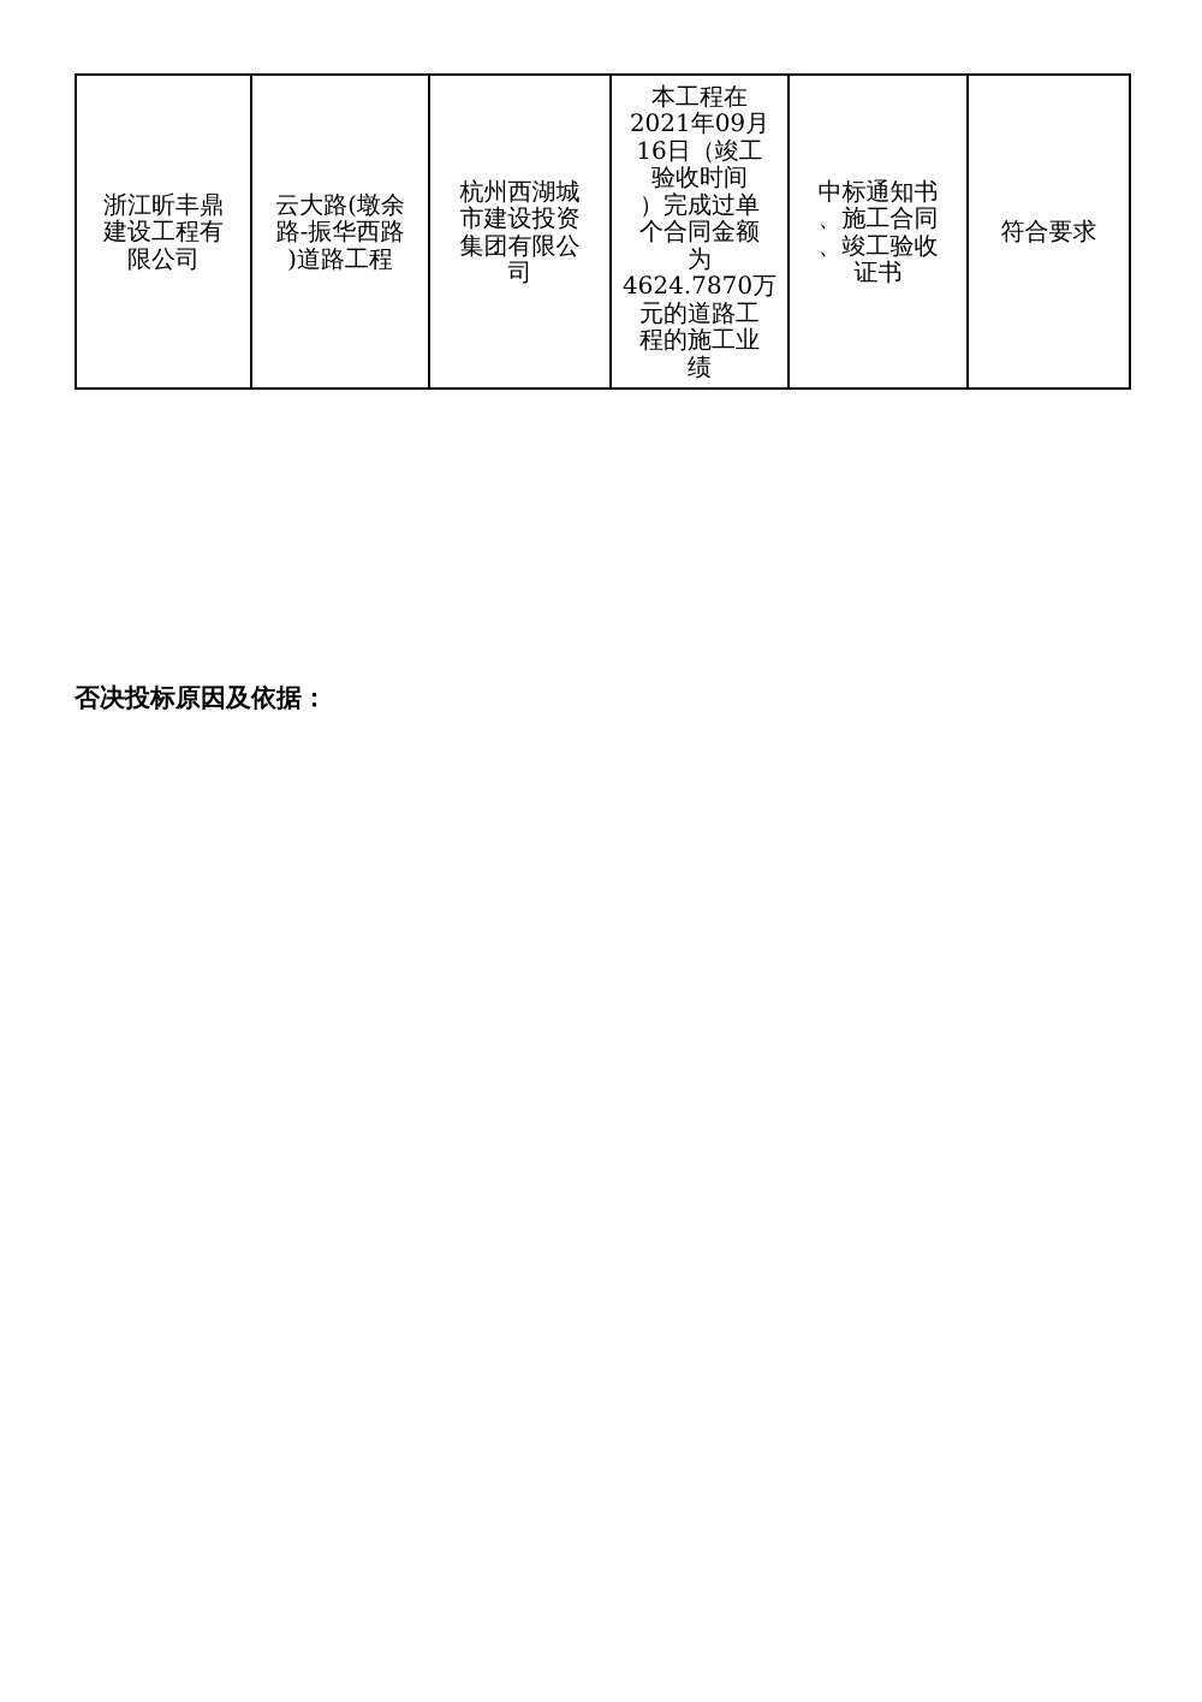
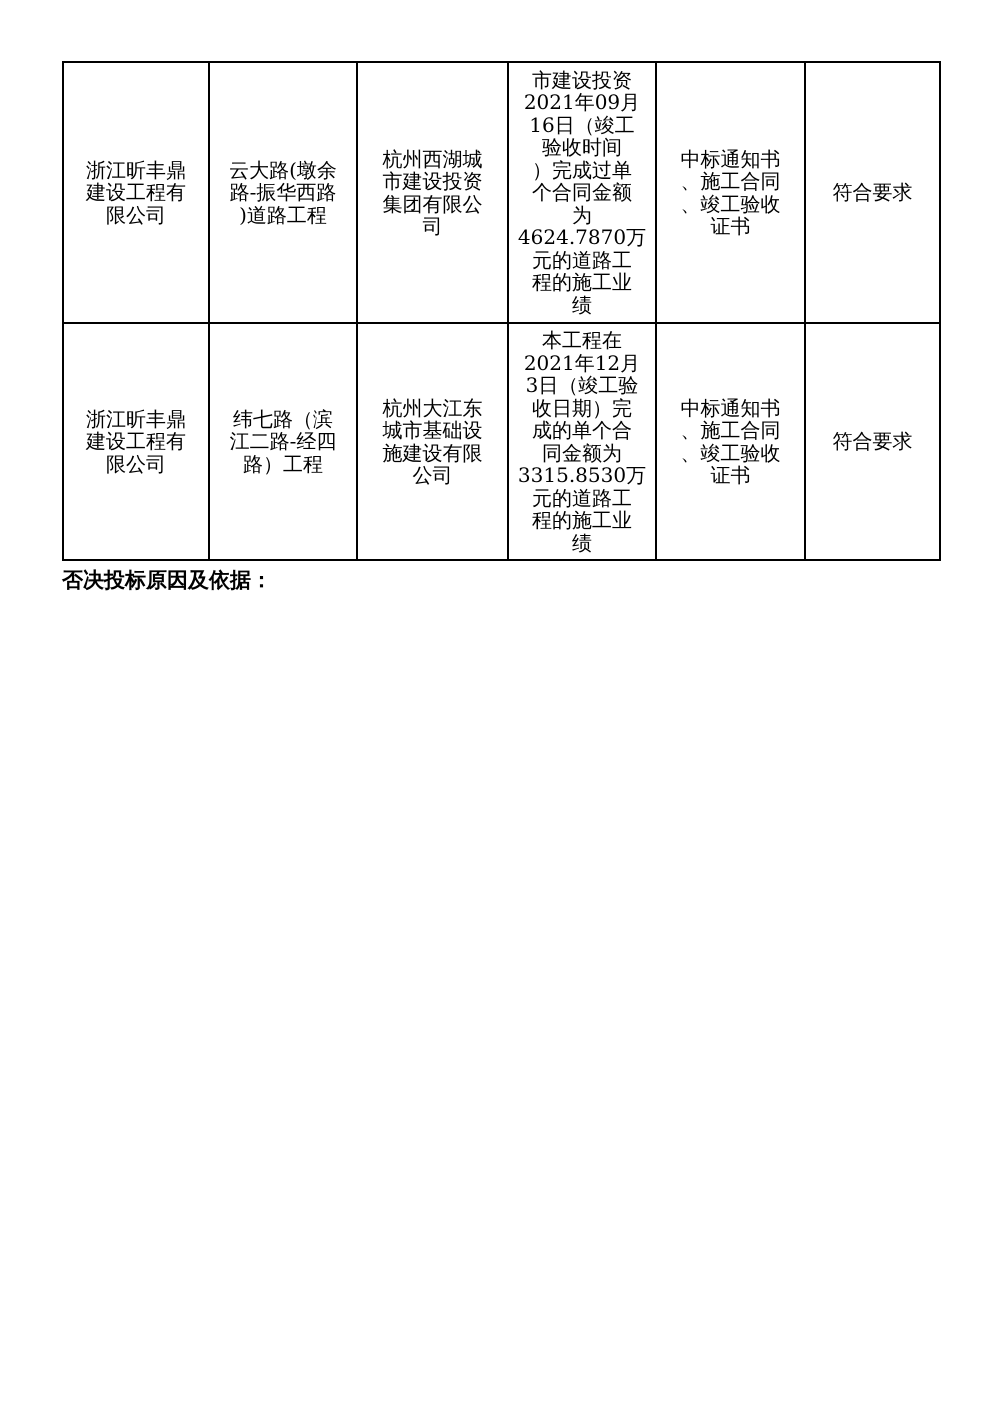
- 浙江昕丰鼎 建设工程有 限公司	云大路(墩余 路-振华西路 )道路工程	杭州西湖城 市建设投资 集团有限公 司	本工程在 2021年09月 16日（竣工 验收时间 ）完成过单 个合同金额 为 4624.7870万 元的道路工 程的施工业 绩	中标通知书 、施工合同 、竣工验收 证书	符合要求
+ 浙江昕丰鼎 建设工程有 限公司	云大路(墩余 路-振华西路 )道路工程	杭州西湖城 市建设投资 集团有限公 司	市建设投资 2021年09月 16日（竣工 验收时间 ）完成过单 个合同金额 为 4624.7870万 元的道路工 程的施工业 绩	中标通知书 、施工合同 、竣工验收 证书	符合要求
+ 浙江昕丰鼎 建设工程有 限公司	纬七路（滨 江二路-经四 路）工程	杭州大江东 城市基础设 施建设有限 公司	本工程在 2021年12月 3日（竣工验 收日期）完 成的单个合 同金额为 3315.8530万 元的道路工 程的施工业 绩	中标通知书 、施工合同 、竣工验收 证书	符合要求
  否决投标原因及依据：
